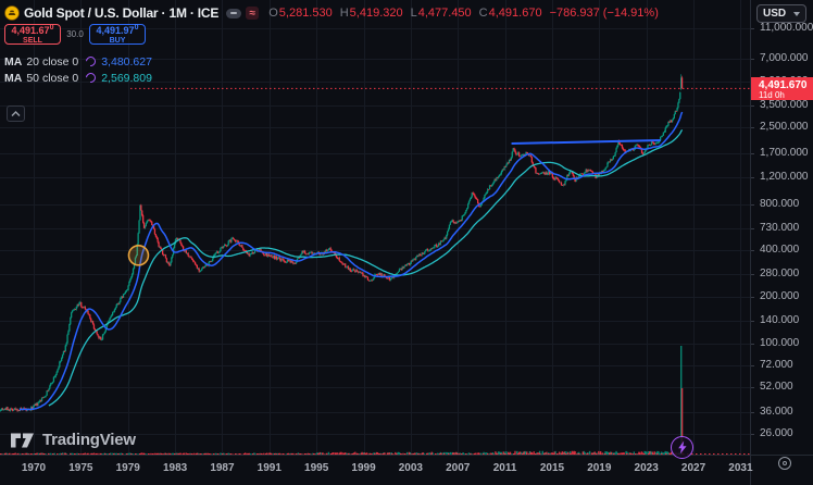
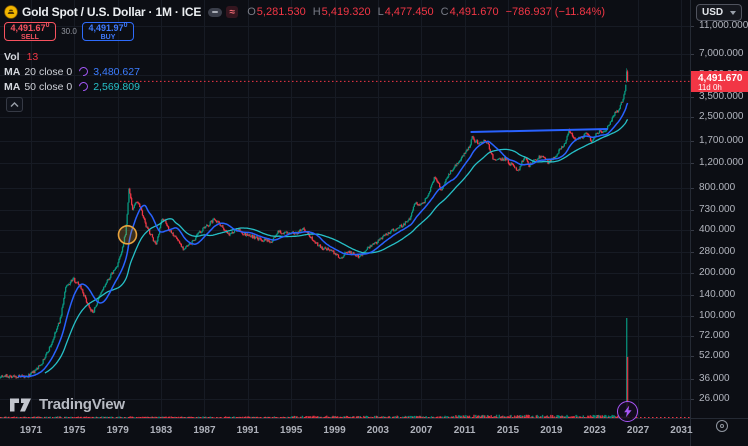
  4,491.670
  11d 0h
  11,000.000
  7,000.000
  3,500.000
  2,500.000
  1,700.000
  1,200.000
  800.000
  730.000
  400.000
  280.000
  200.000
  140.000
  100.000
  72.000
  52.000
  36.000
  26.000
- 1970
+ 1971
  1975
  1979
  1983
  1987
  1991
  1995
  1999
  2003
  2007
  2011
  2015
  2019
  2023
  2027
  2031
  Gold Spot / U.S. Dollar · 1M · ICE
  ≈
  O
  5,281.530
  H
  5,419.320
  L
  4,477.450
  C
  4,491.670
- −786.937 (−14.91%)
+ −786.937 (−11.84%)
  4,491.67
  30.0
  4,491.97
+ Vol
+ 13
  MA
  20 close 0
  3,480.627
  MA
  50 close 0
  2,569.809
  USD
  TradingView
